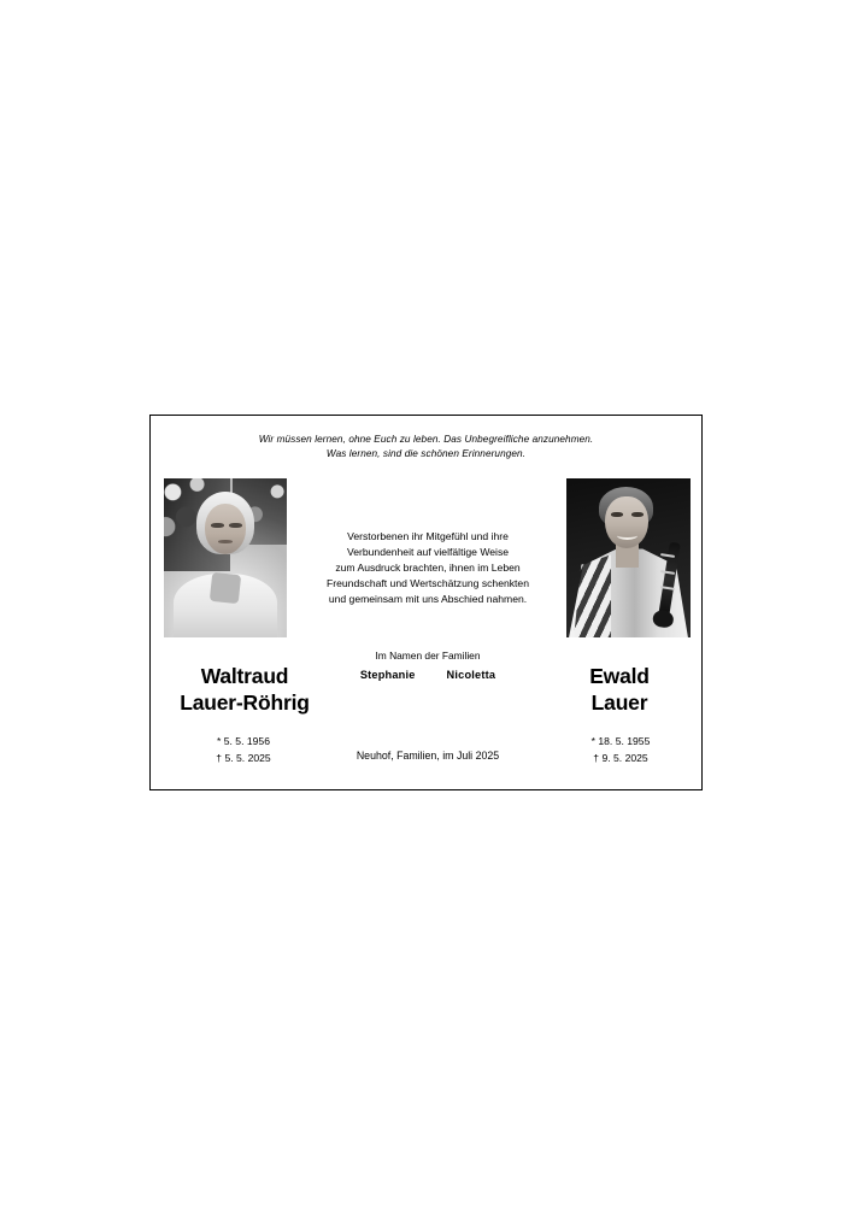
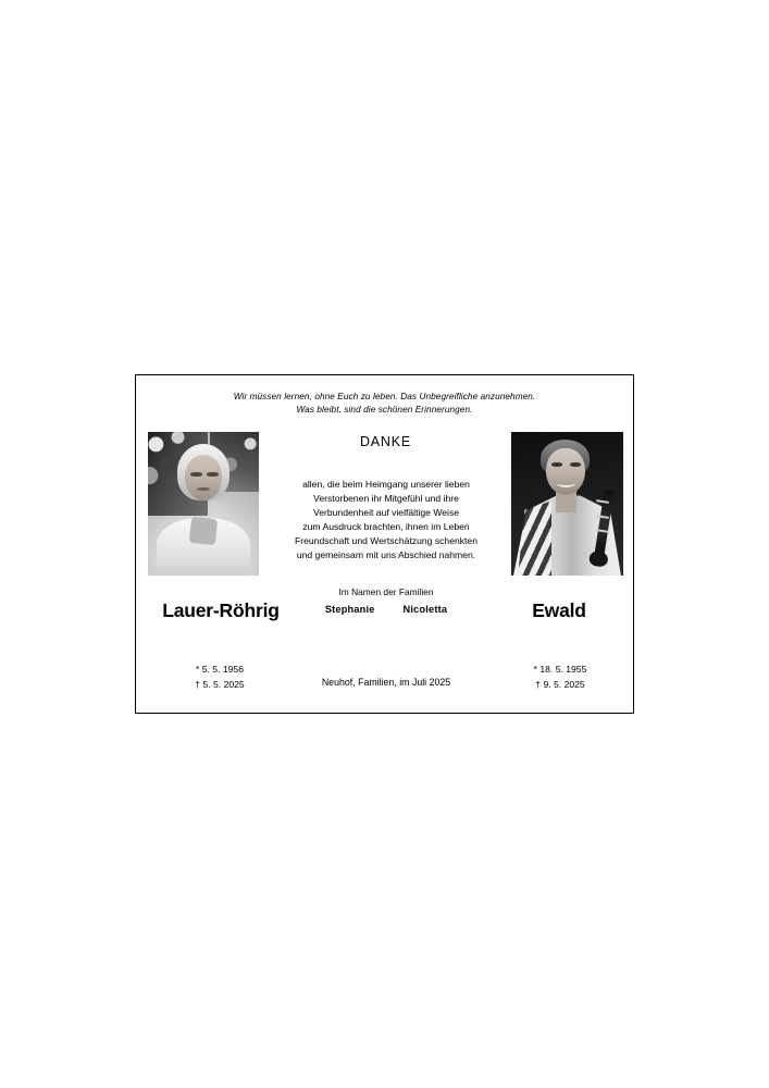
  Wir müssen lernen, ohne Euch zu leben. Das Unbegreifliche anzunehmen.
- Was lernen, sind die schönen Erinnerungen.
+ Was bleibt, sind die schönen Erinnerungen.
+ DANKE
+ allen, die beim Heimgang unserer lieben
  Verstorbenen ihr Mitgefühl und ihre
  Verbundenheit auf vielfältige Weise
  zum Ausdruck brachten, ihnen im Leben
  Freundschaft und Wertschätzung schenkten
  und gemeinsam mit uns Abschied nahmen.
  Im Namen der Familien
  Stephanie Nicoletta
- Waltraud
  Lauer-Röhrig
  Ewald
- Lauer
  * 5. 5. 1956
  † 5. 5. 2025
  * 18. 5. 1955
  † 9. 5. 2025
  Neuhof, Familien, im Juli 2025
